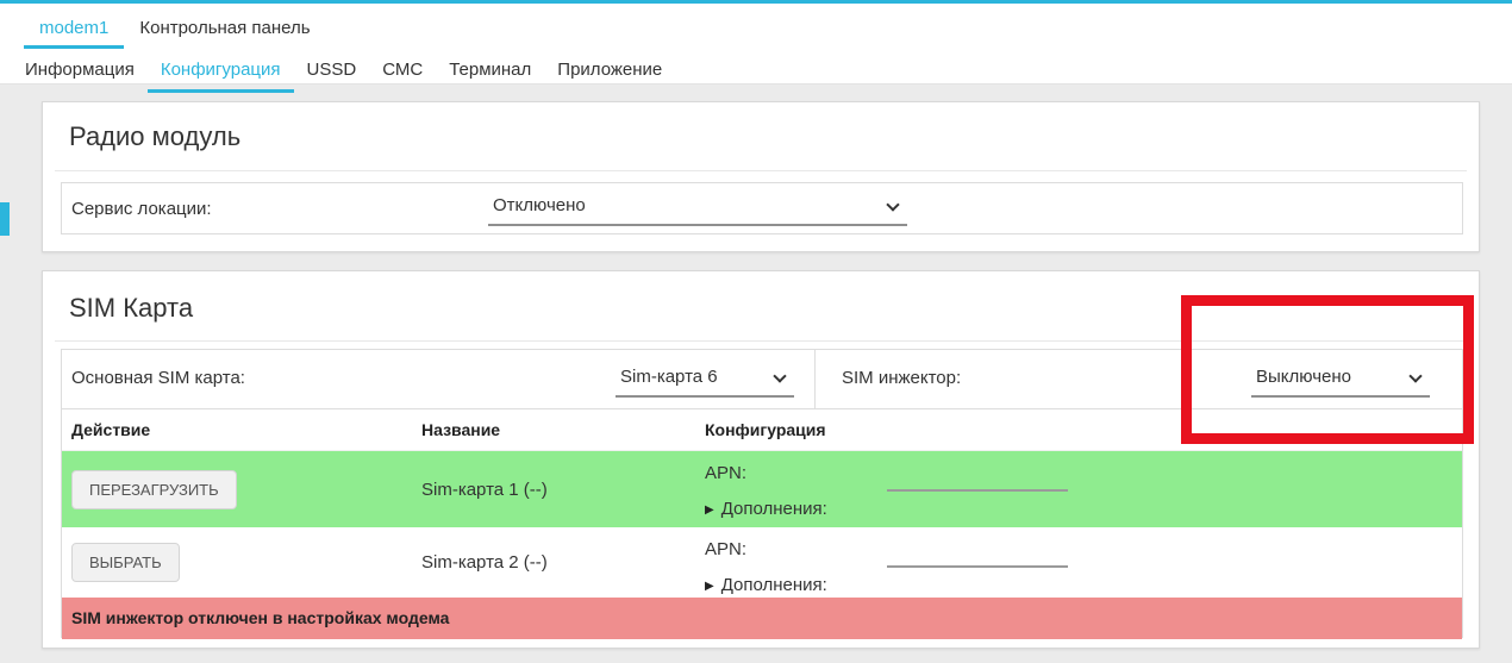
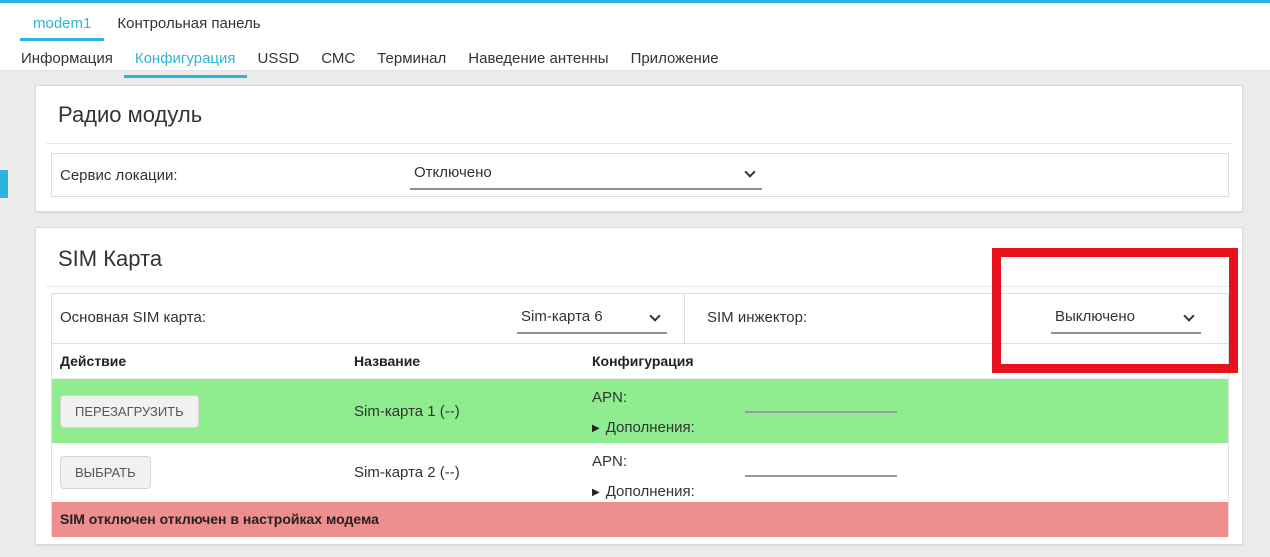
  modem1
  Контрольная панель
  Информация
  Конфигурация
  USSD
  СМС
  Терминал
+ Наведение антенны
  Приложение
  Радио модуль
  Сервис локации:
  Отключено
  SIM Карта
  Основная SIM карта:
  Sim-карта 6
  SIM инжектор:
  Выключено
  Действие
  Название
  Конфигурация
  ПЕРЕЗАГРУЗИТЬ
  Sim-карта 1 (--)
  APN:
  ▶ Дополнения:
  ВЫБРАТЬ
  Sim-карта 2 (--)
  APN:
  ▶ Дополнения:
- SIM инжектор отключен в настройках модема
+ SIM отключен отключен в настройках модема
